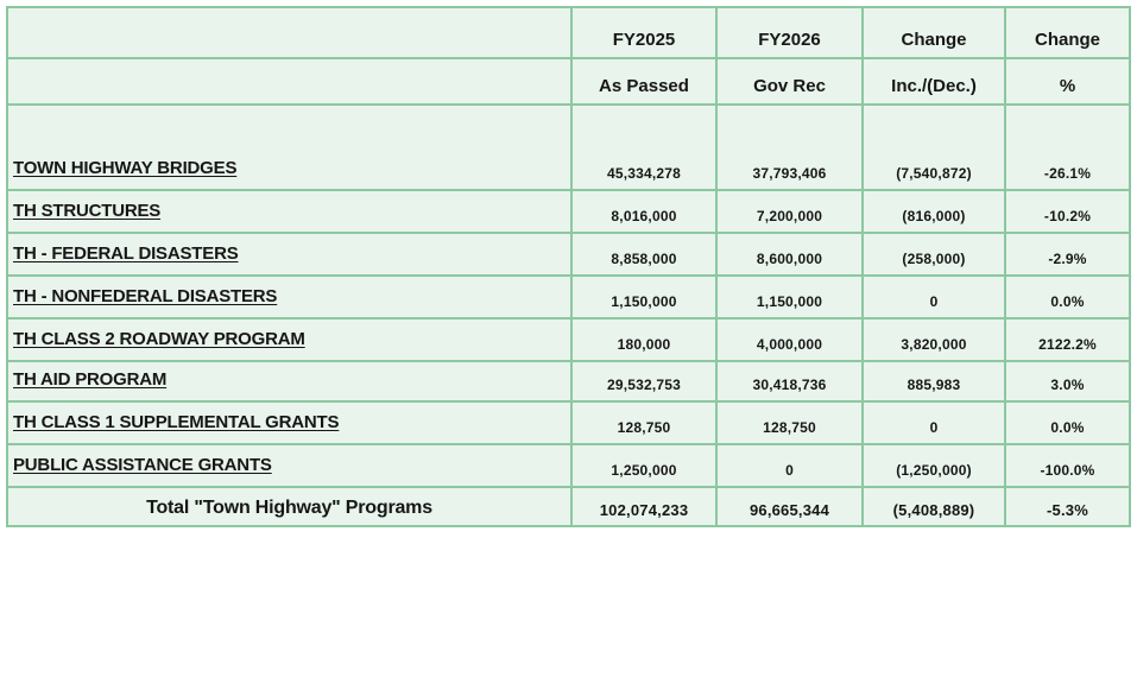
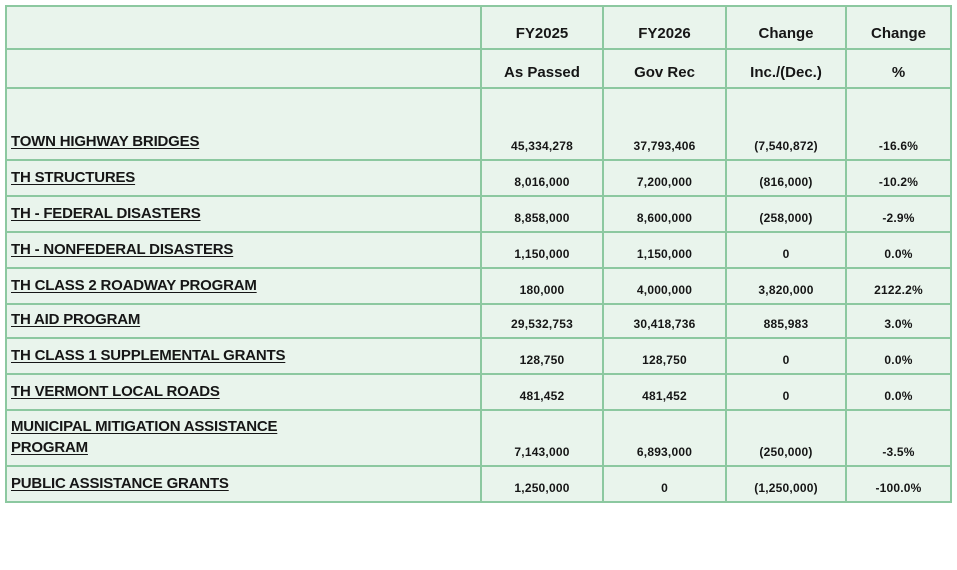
  	FY2025	FY2026	Change	Change
  	As Passed	Gov Rec	Inc./(Dec.)	%
- TOWN HIGHWAY BRIDGES	45,334,278	37,793,406	(7,540,872)	-26.1%
+ TOWN HIGHWAY BRIDGES	45,334,278	37,793,406	(7,540,872)	-16.6%
  TH STRUCTURES	8,016,000	7,200,000	(816,000)	-10.2%
  TH - FEDERAL DISASTERS	8,858,000	8,600,000	(258,000)	-2.9%
  TH - NONFEDERAL DISASTERS	1,150,000	1,150,000	0	0.0%
  TH CLASS 2 ROADWAY PROGRAM	180,000	4,000,000	3,820,000	2122.2%
  TH AID PROGRAM	29,532,753	30,418,736	885,983	3.0%
  TH CLASS 1 SUPPLEMENTAL GRANTS	128,750	128,750	0	0.0%
+ TH VERMONT LOCAL ROADS	481,452	481,452	0	0.0%
+ MUNICIPAL MITIGATION ASSISTANCE PROGRAM	7,143,000	6,893,000	(250,000)	-3.5%
  PUBLIC ASSISTANCE GRANTS	1,250,000	0	(1,250,000)	-100.0%
- Total "Town Highway" Programs	102,074,233	96,665,344	(5,408,889)	-5.3%
